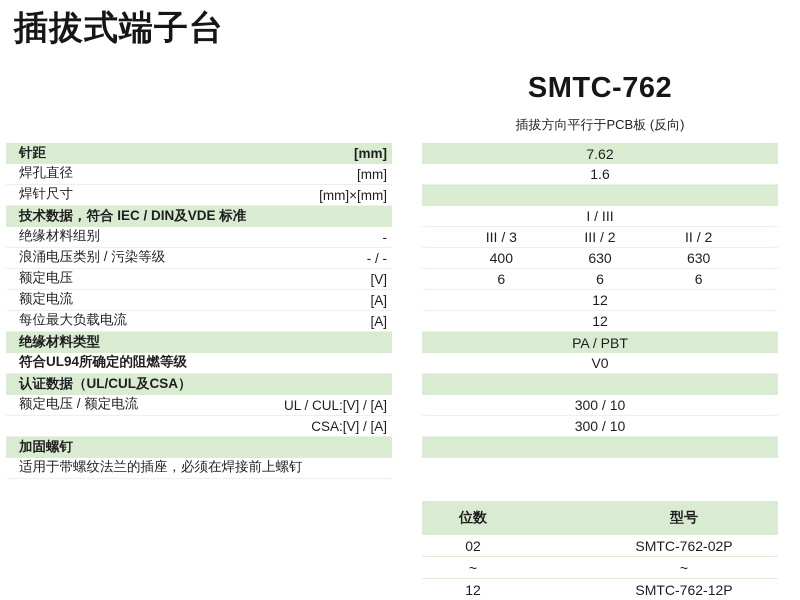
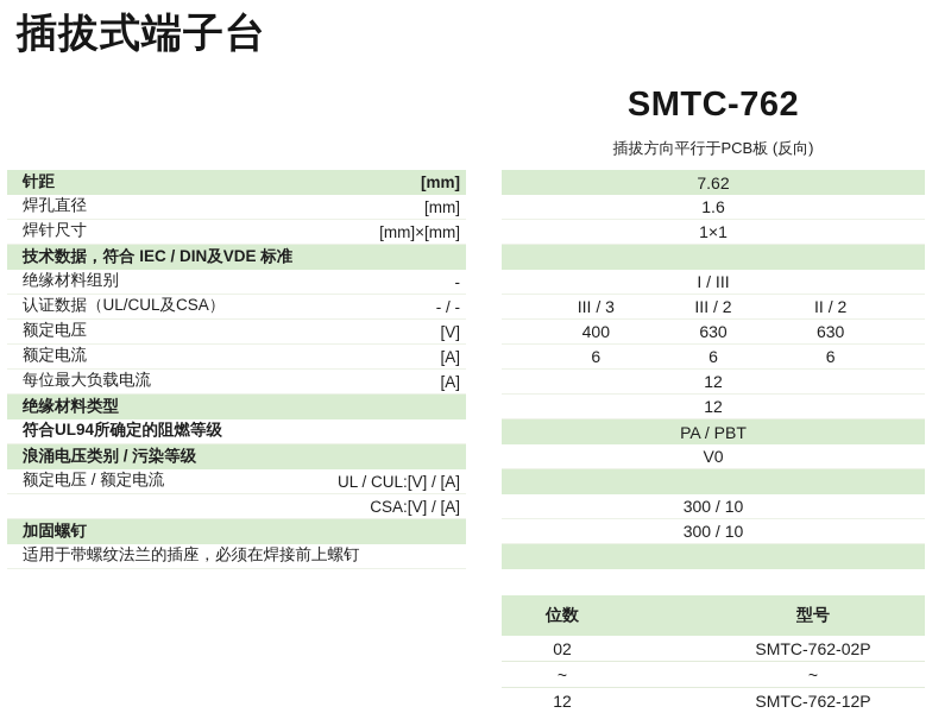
  插拔式端子台
  SMTC-762
  插拔方向平行于PCB板 (反向)
  针距
  [mm]
  焊孔直径
  [mm]
  焊针尺寸
  [mm]×[mm]
  技术数据，符合 IEC / DIN及VDE 标准
  绝缘材料组别
  -
- 浪涌电压类别 / 污染等级
+ 认证数据（UL/CUL及CSA）
  - / -
  额定电压
  [V]
  额定电流
  [A]
  每位最大负载电流
  [A]
  绝缘材料类型
  符合UL94所确定的阻燃等级
- 认证数据（UL/CUL及CSA）
+ 浪涌电压类别 / 污染等级
  额定电压 / 额定电流
  UL / CUL:[V] / [A]
  CSA:[V] / [A]
  加固螺钉
  适用于带螺纹法兰的插座，必须在焊接前上螺钉
  7.62
  1.6
+ 1×1
  I / III
  III / 3
  III / 2
  II / 2
  400
  630
  630
  6
  6
  6
  12
  12
  PA / PBT
  V0
  300 / 10
  300 / 10
  位数
  型号
  02
  SMTC-762-02P
  ~
  ~
  12
  SMTC-762-12P
